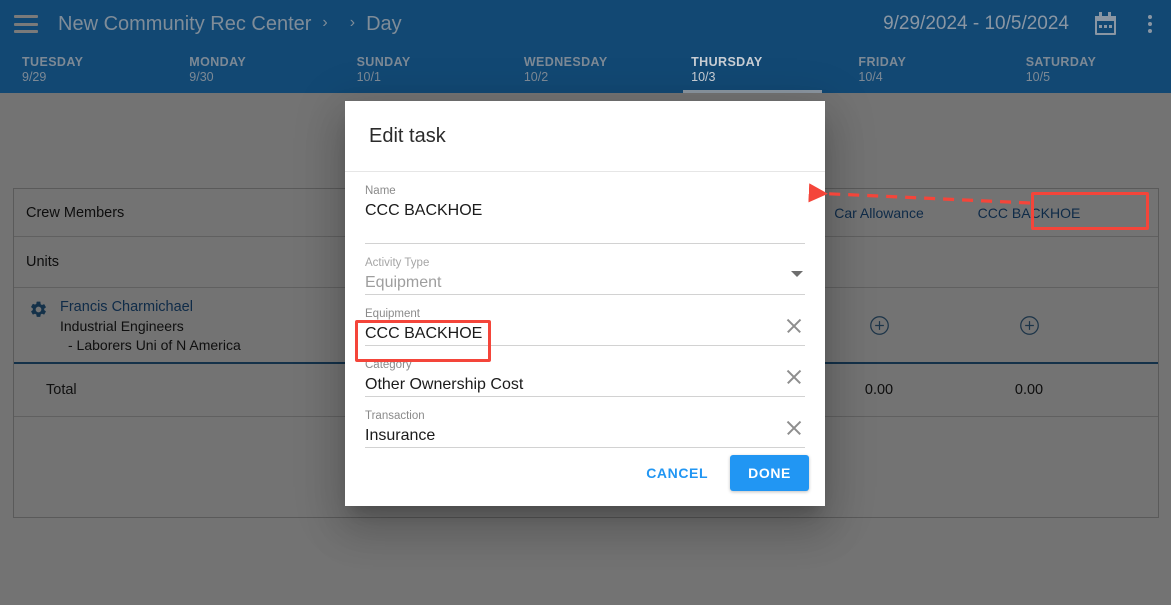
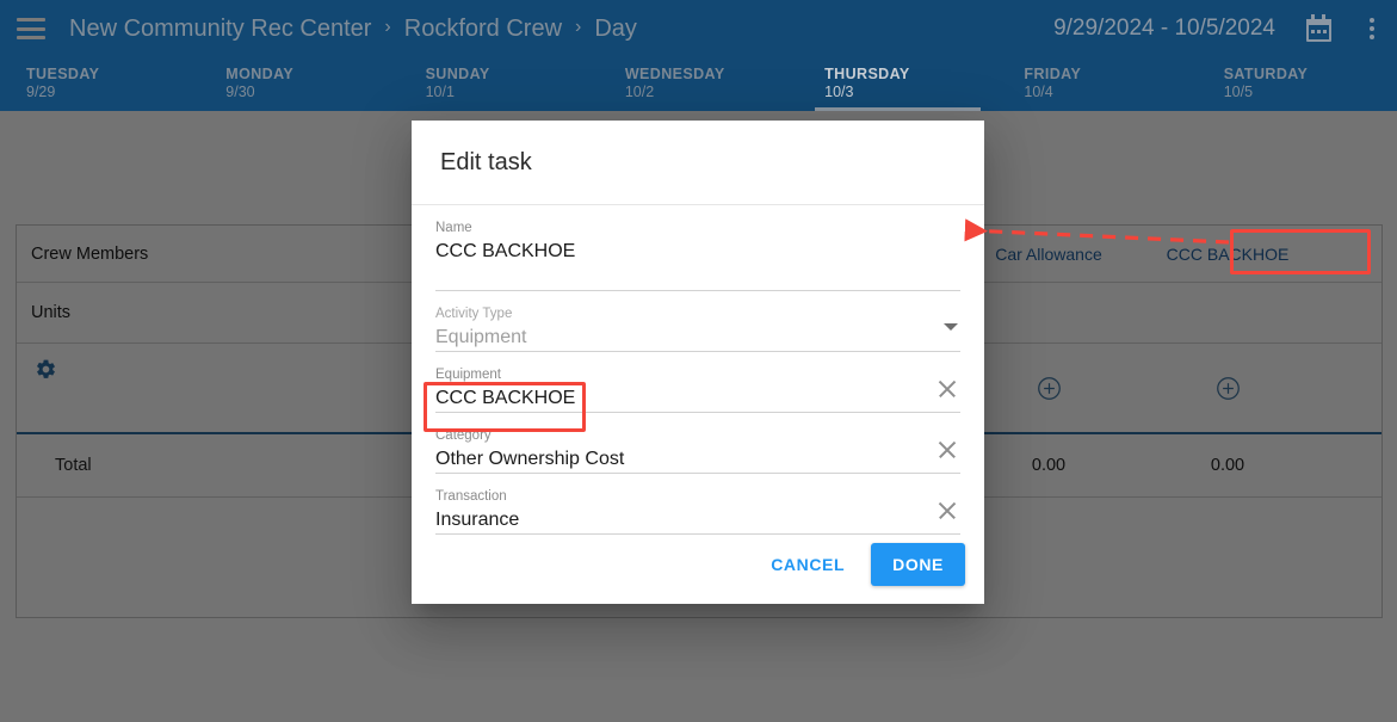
  New Community Rec Center
  ›
+ Rockford Crew
  ›
  Day
  9/29/2024 - 10/5/2024
  TUESDAY
  9/29
  MONDAY
  9/30
  SUNDAY
  10/1
  WEDNESDAY
  10/2
  THURSDAY
  10/3
  FRIDAY
  10/4
  SATURDAY
  10/5
  Crew Members
  Car Allowance
  CCC BACKHOE
  Units
- Francis Charmichael
- Industrial Engineers
- - Laborers Uni of N America
  Total
  0.00
  0.00
  Edit task
  Name
  CCC BACKHOE
  Activity Type
  Equipment
  Equipment
  CCC BACKHOE
  Category
  Other Ownership Cost
  Transaction
  Insurance
  CANCEL
  DONE
